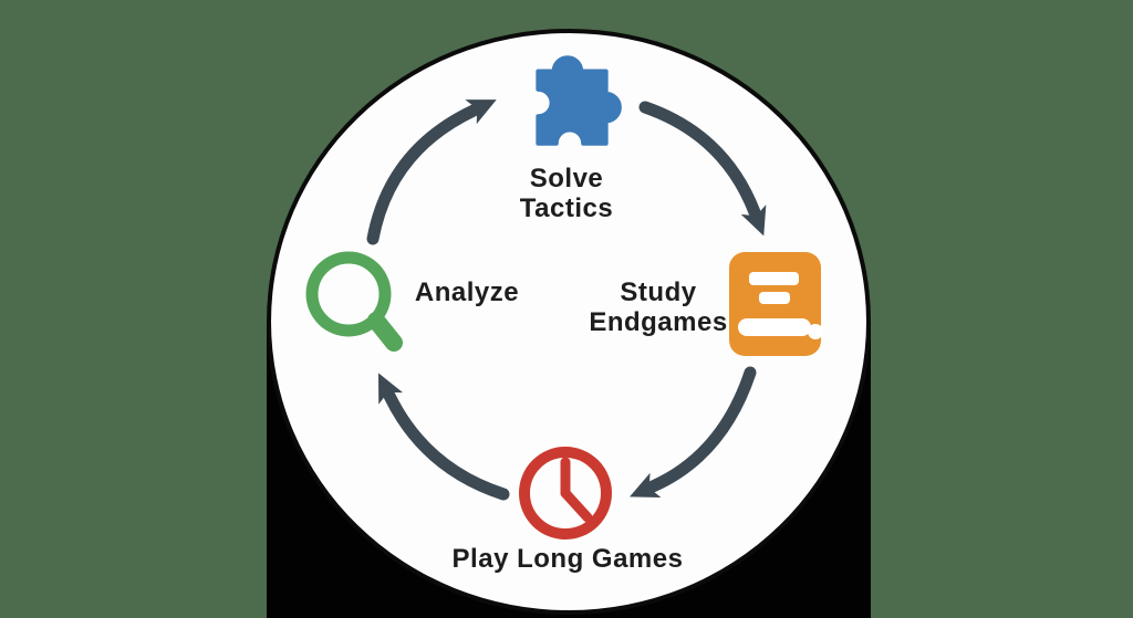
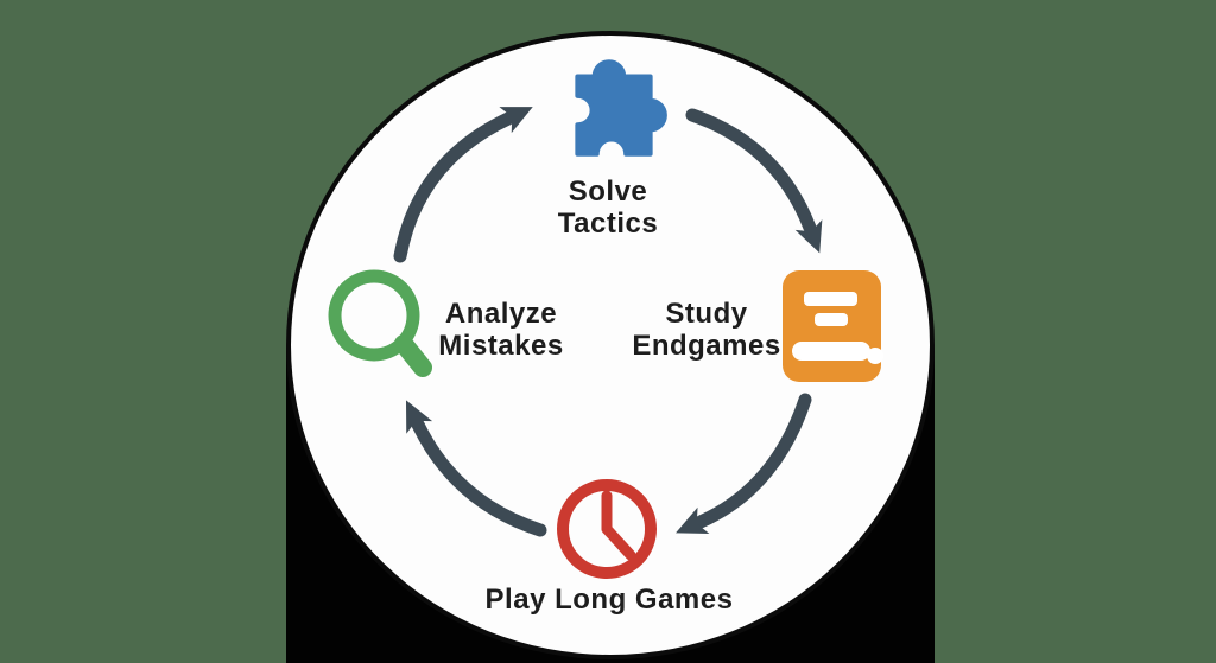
  Solve
  Tactics
  Study
  Endgames
  Analyze
+ Mistakes
  Play Long Games
